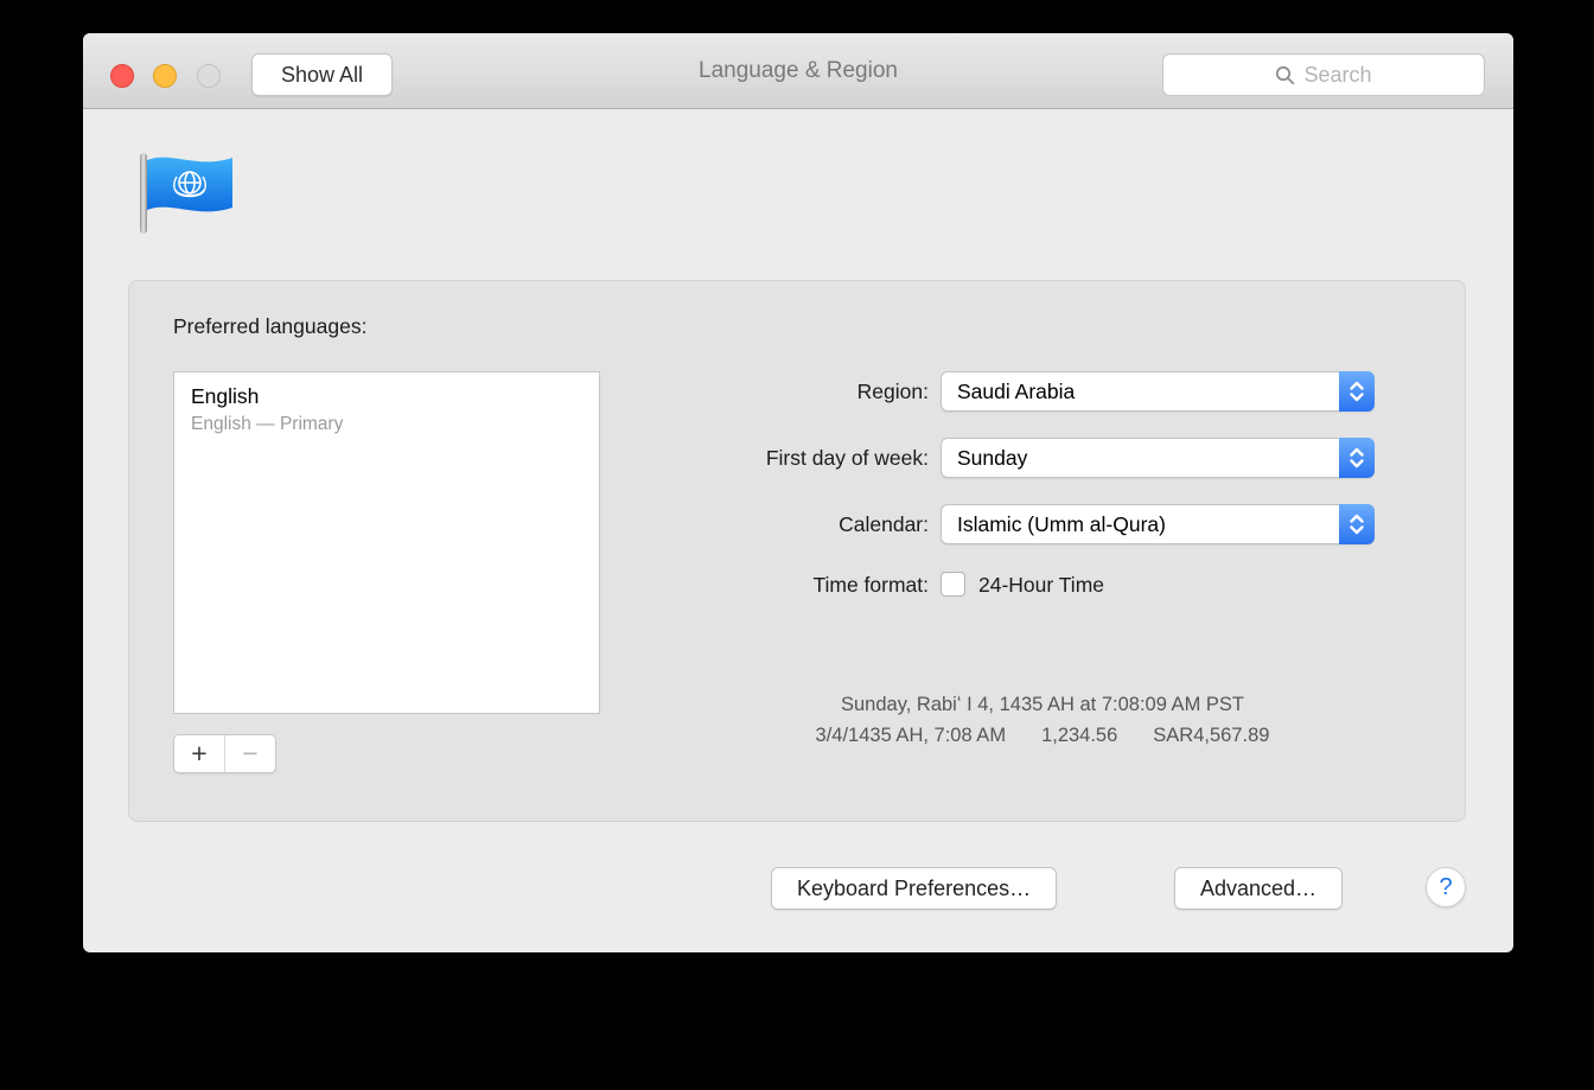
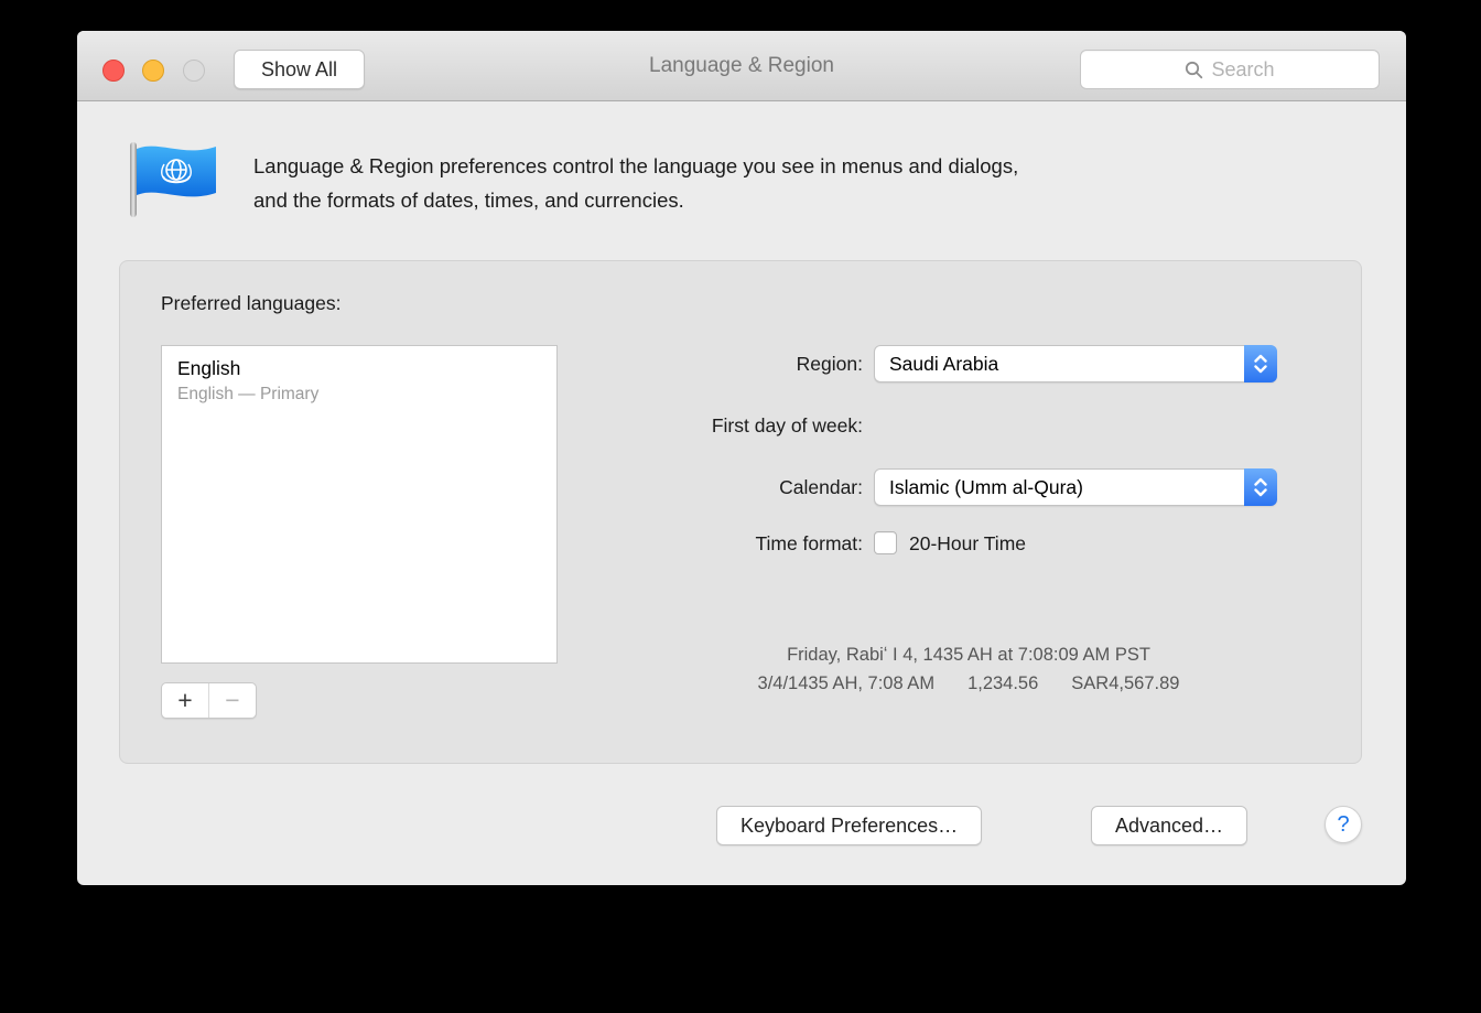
  Show All
  Language & Region
  Search
+ Language & Region preferences control the language you see in menus and dialogs,
+ and the formats of dates, times, and currencies.
  Preferred languages:
  English
  English — Primary
  +
  −
  Region:
  Saudi Arabia
  First day of week:
- Sunday
  Calendar:
  Islamic (Umm al-Qura)
  Time format:
- 24-Hour Time
+ 20-Hour Time
- Sunday, Rabiʻ I 4, 1435 AH at 7:08:09 AM PST
+ Friday, Rabiʻ I 4, 1435 AH at 7:08:09 AM PST
  3/4/1435 AH, 7:08 AM 1,234.56 SAR4,567.89
  Keyboard Preferences…
  Advanced…
  ?
